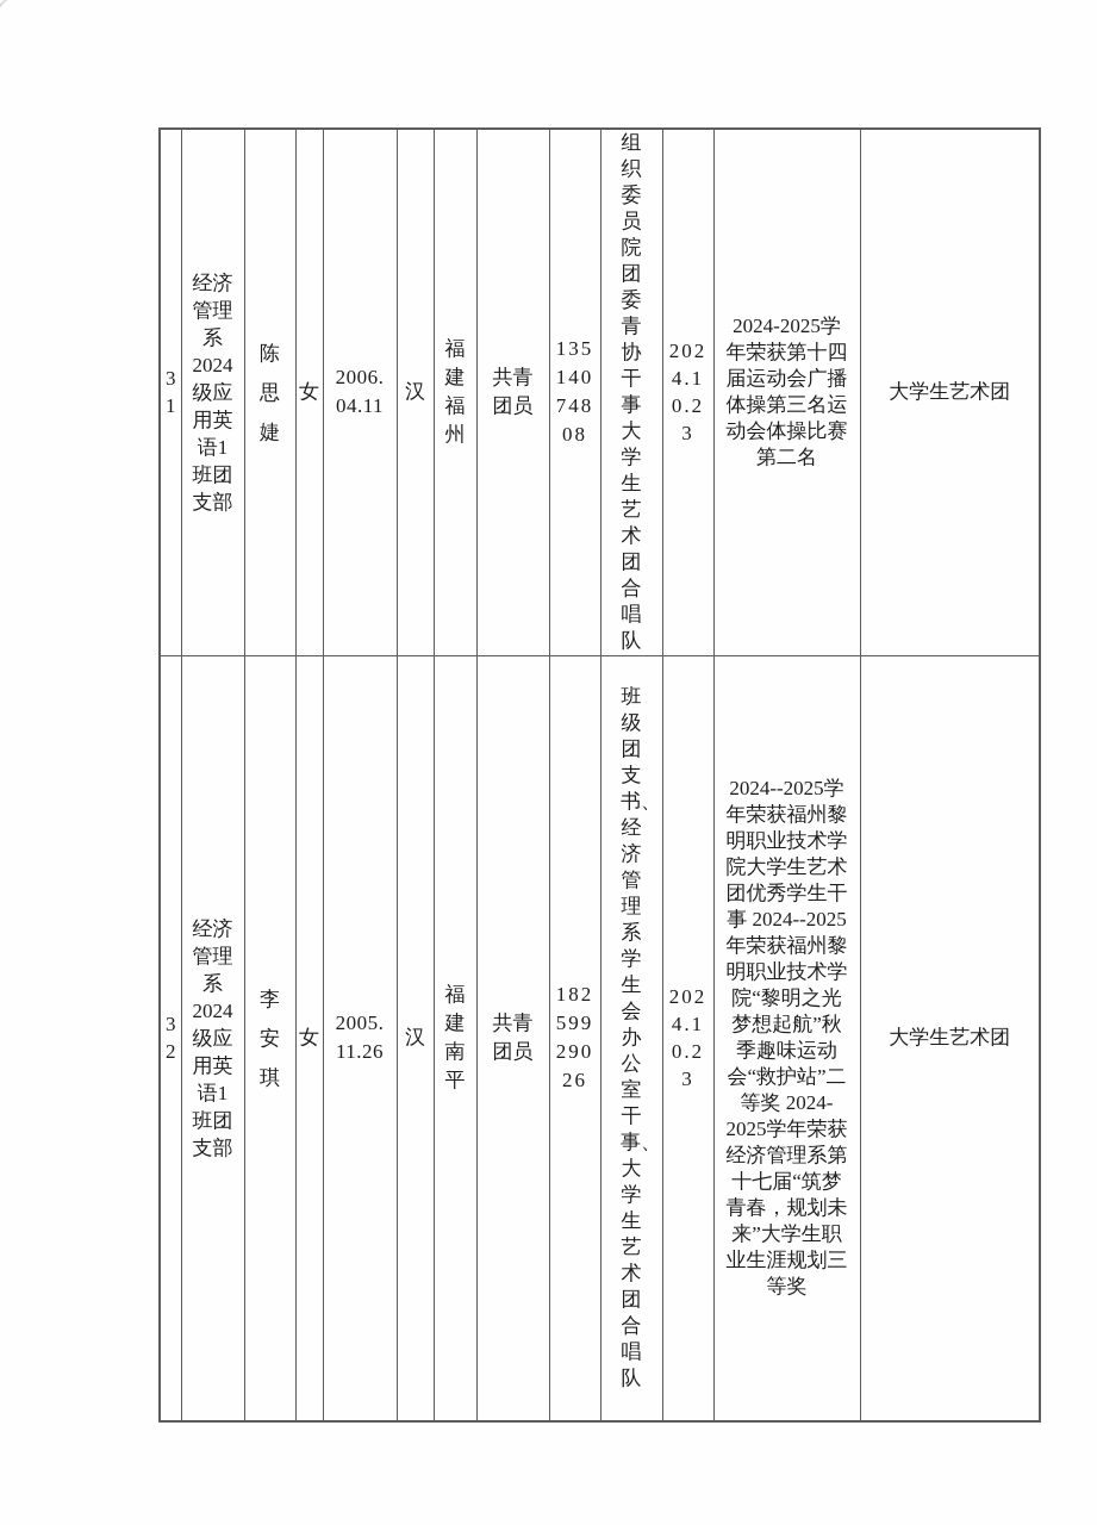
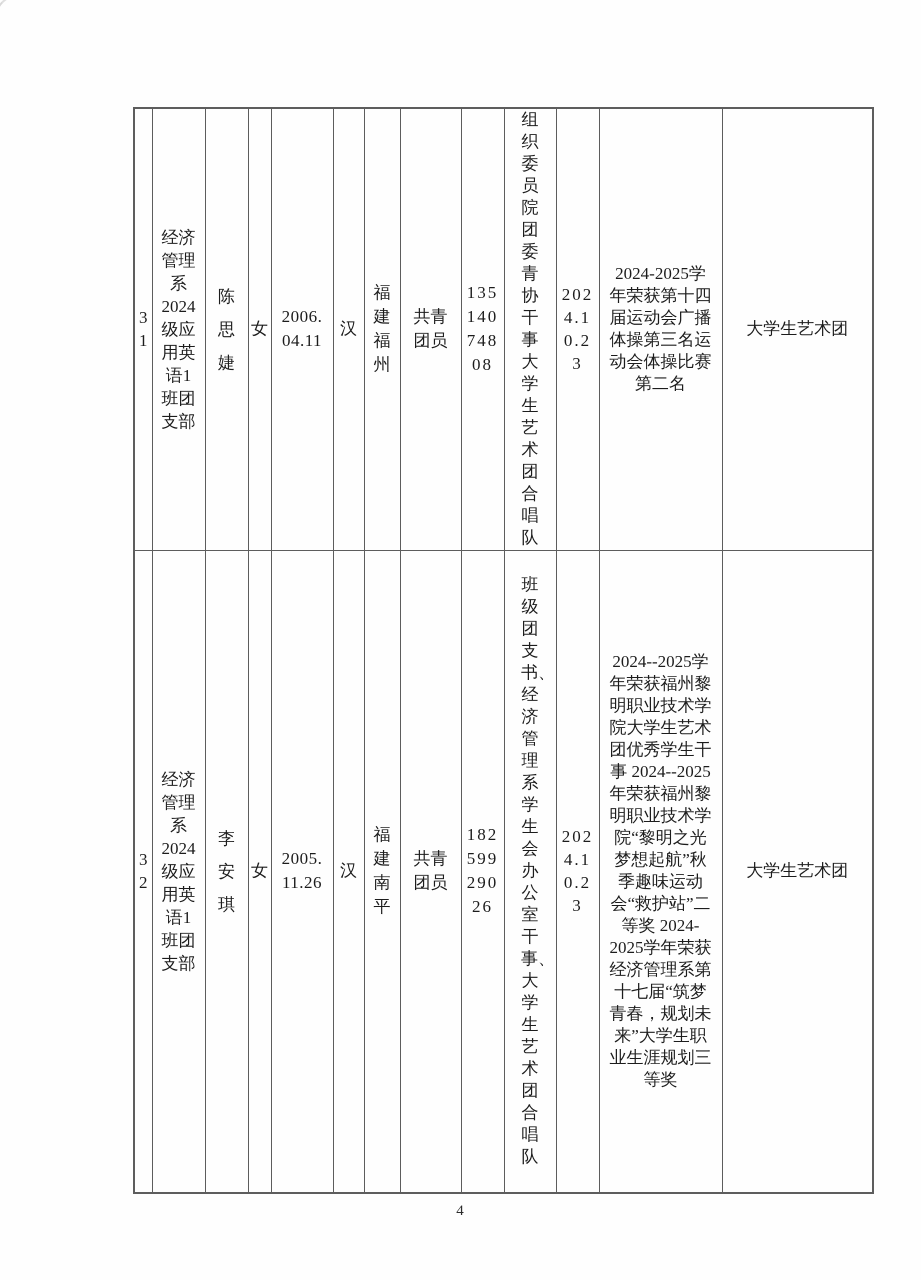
  31	经济管理系2024级应用英语1班团支部	陈思婕	女	2006.04.11	汉	福建福州	共青团员	13514074808	组织委员院团委青协干事大学生艺术团合唱队	2024.10.23	2024-2025学年荣获第十四届运动会广播体操第三名运动会体操比赛第二名	大学生艺术团
  32	经济管理系2024级应用英语1班团支部	李安琪	女	2005.11.26	汉	福建南平	共青团员	18259929026	班级团支书、经济管理系学生会办公室干事、大学生艺术团合唱队	2024.10.23	2024--2025学年荣获福州黎明职业技术学院大学生艺术团优秀学生干事 2024--2025年荣获福州黎明职业技术学院“黎明之光 梦想起航”秋季趣味运动会“救护站”二等奖 2024-2025学年荣获经济管理系第十七届“筑梦青春，规划未来”大学生职业生涯规划三等奖	大学生艺术团
+ 4
